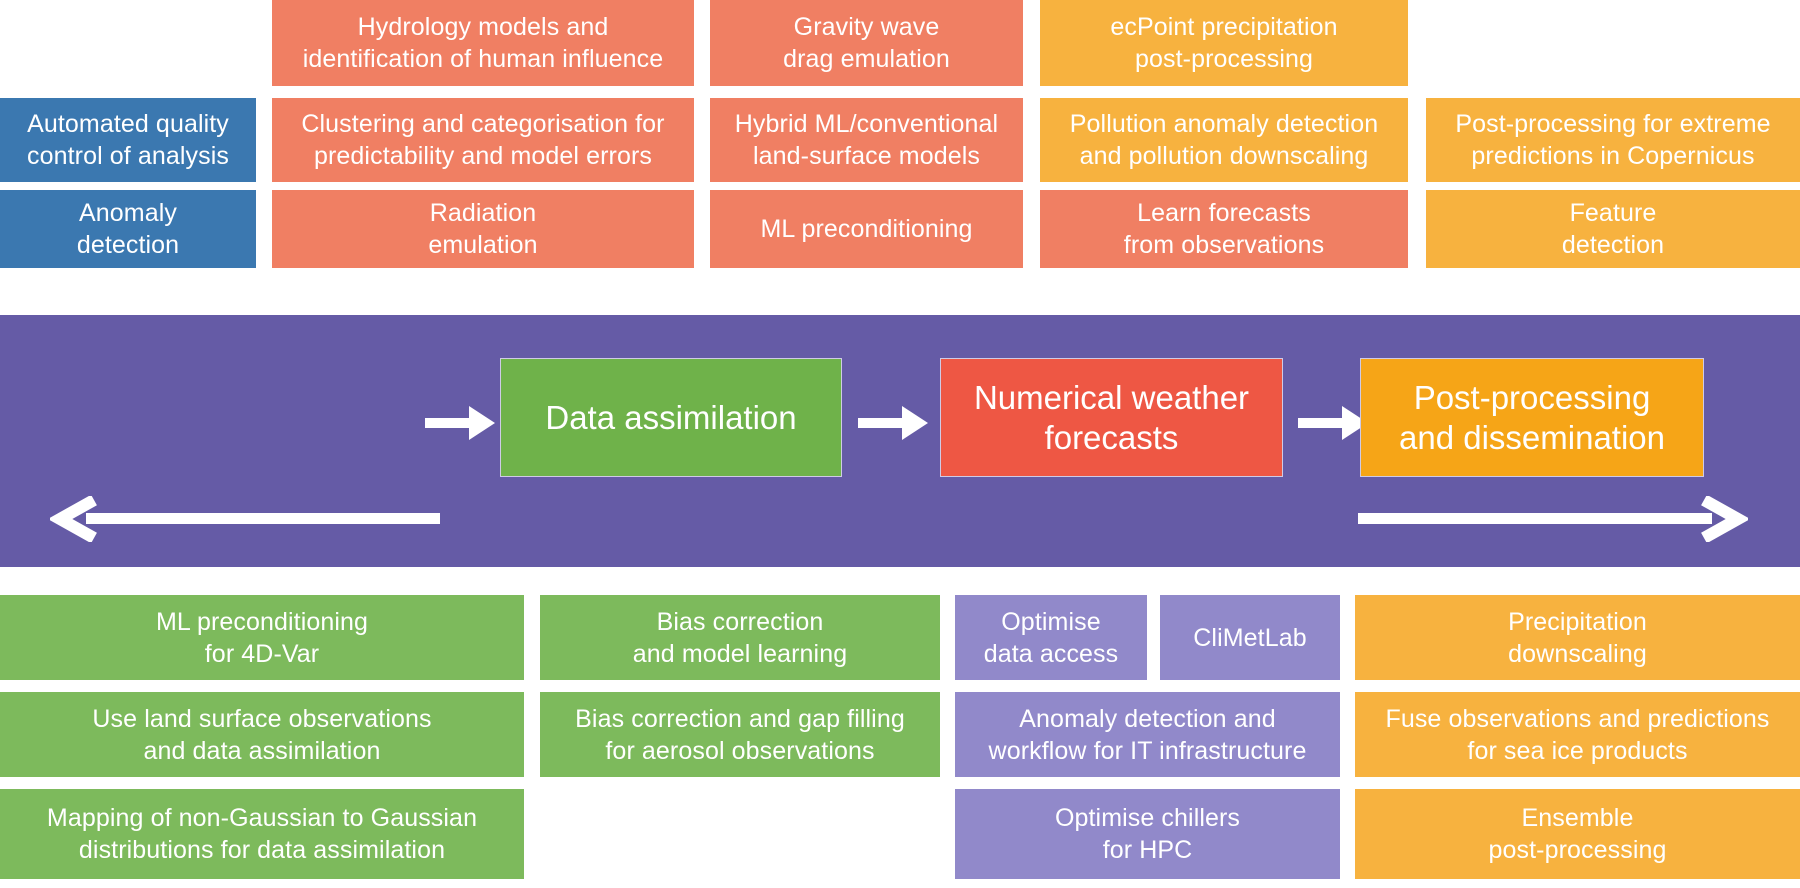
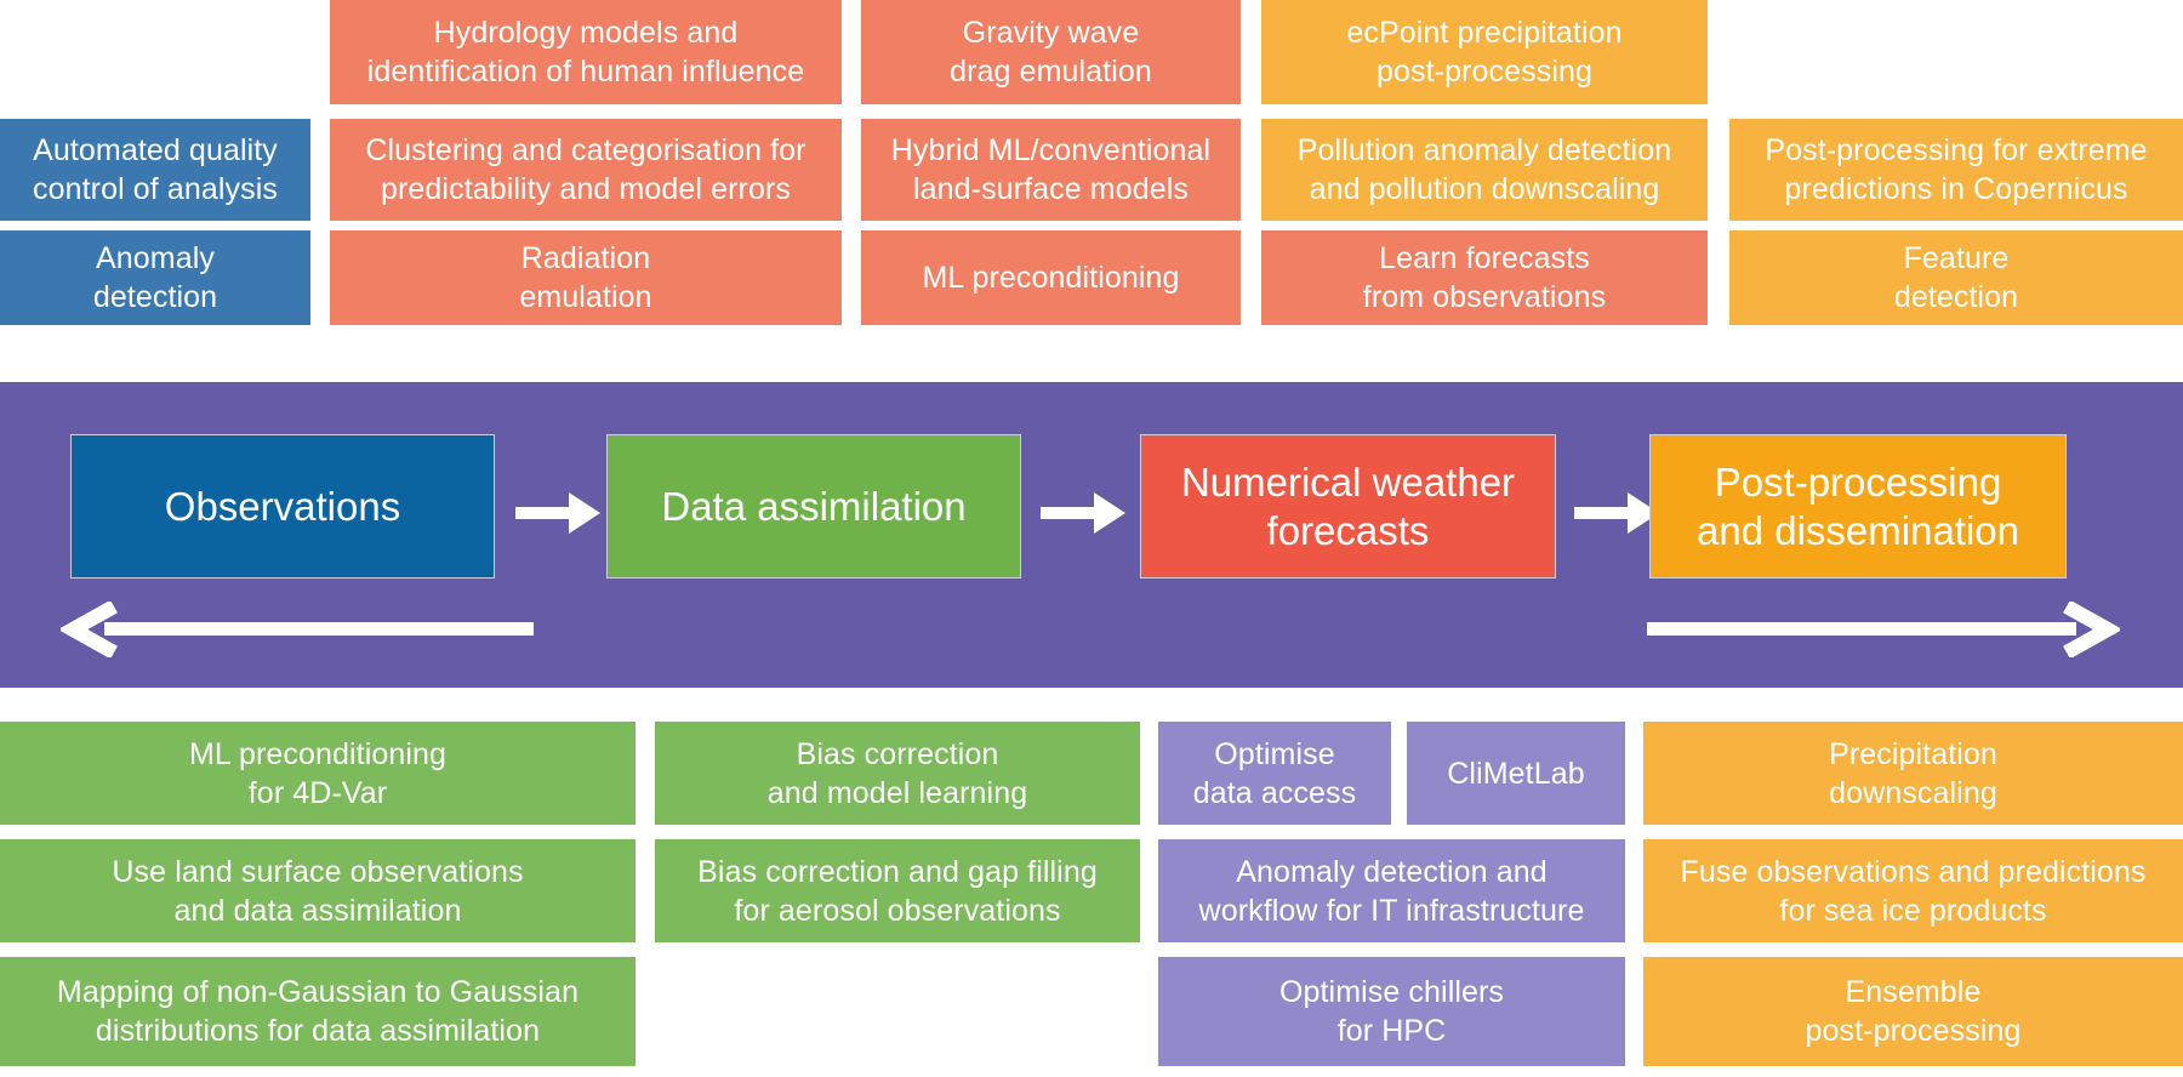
  Hydrology models and
  identification of human influence
  Gravity wave
  drag emulation
  ecPoint precipitation
  post-processing
  Automated quality
  control of analysis
  Clustering and categorisation for
  predictability and model errors
  Hybrid ML/conventional
  land-surface models
  Pollution anomaly detection
  and pollution downscaling
  Post-processing for extreme
  predictions in Copernicus
  Anomaly
  detection
  Radiation
  emulation
  ML preconditioning
  Learn forecasts
  from observations
  Feature
  detection
+ Observations
  Data assimilation
  Numerical weather
  forecasts
  Post-processing
  and dissemination
  ML preconditioning
  for 4D-Var
  Bias correction
  and model learning
  Optimise
  data access
  CliMetLab
  Precipitation
  downscaling
  Use land surface observations
  and data assimilation
  Bias correction and gap filling
  for aerosol observations
  Anomaly detection and
  workflow for IT infrastructure
  Fuse observations and predictions
  for sea ice products
  Mapping of non-Gaussian to Gaussian
  distributions for data assimilation
  Optimise chillers
  for HPC
  Ensemble
  post-processing
